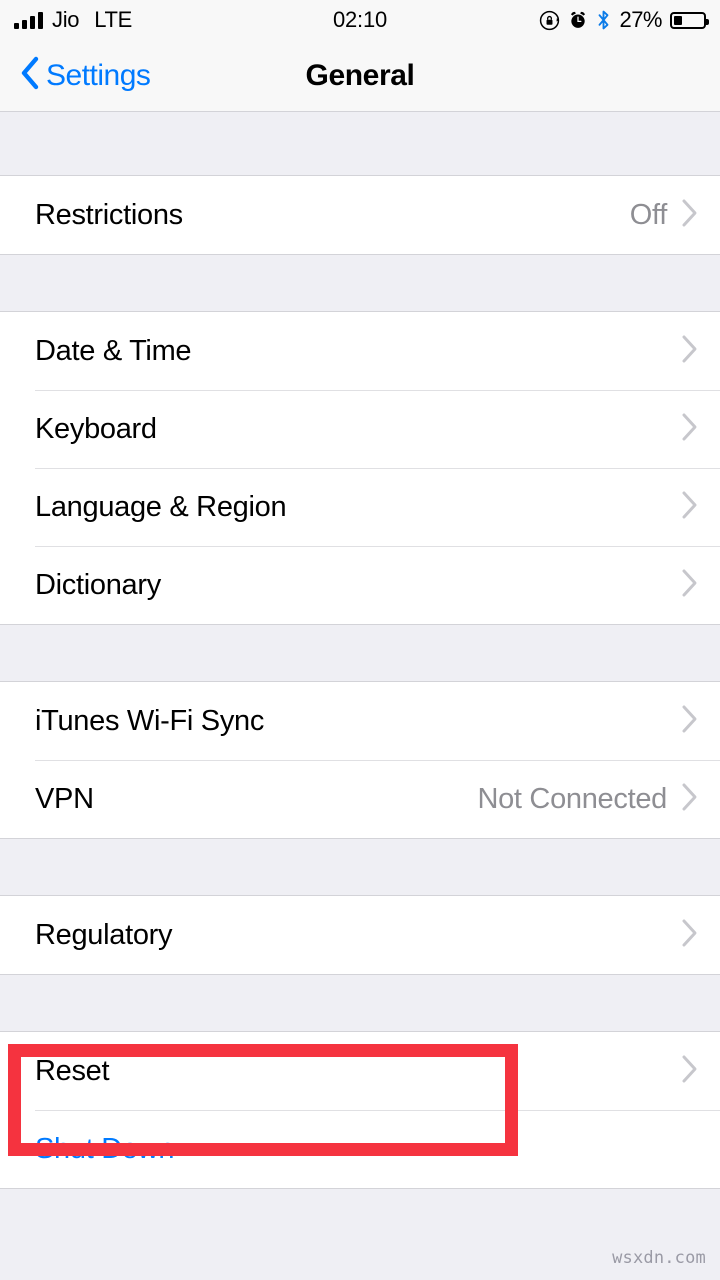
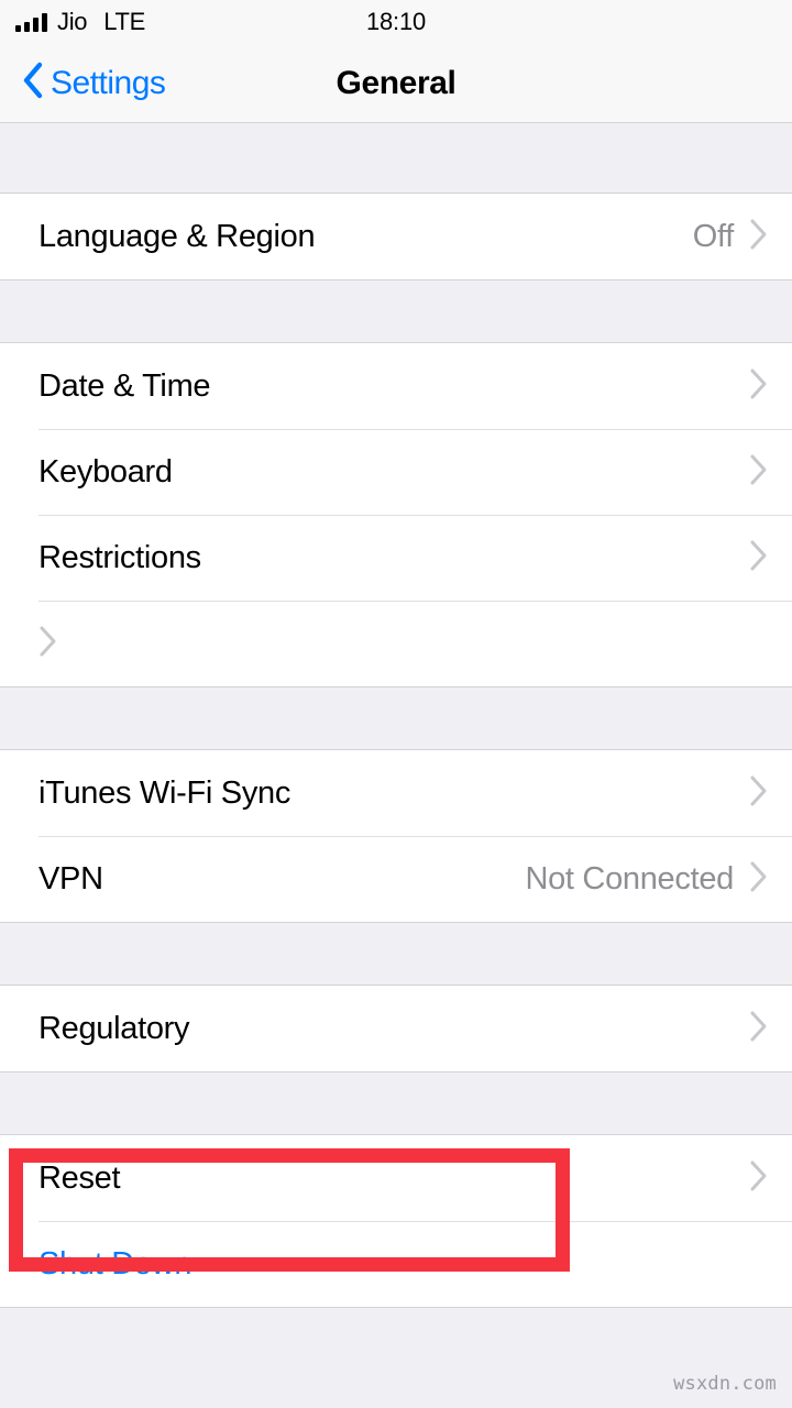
  Jio
  LTE
- 02:10
+ 18:10
- 27%
  Settings
  General
- Restrictions
+ Language & Region
  Off
  Date & Time
  Keyboard
- Language & Region
+ Restrictions
- Dictionary
  iTunes Wi-Fi Sync
  VPN
  Not Connected
  Regulatory
  Reset
  Shut Down
  wsxdn.com
